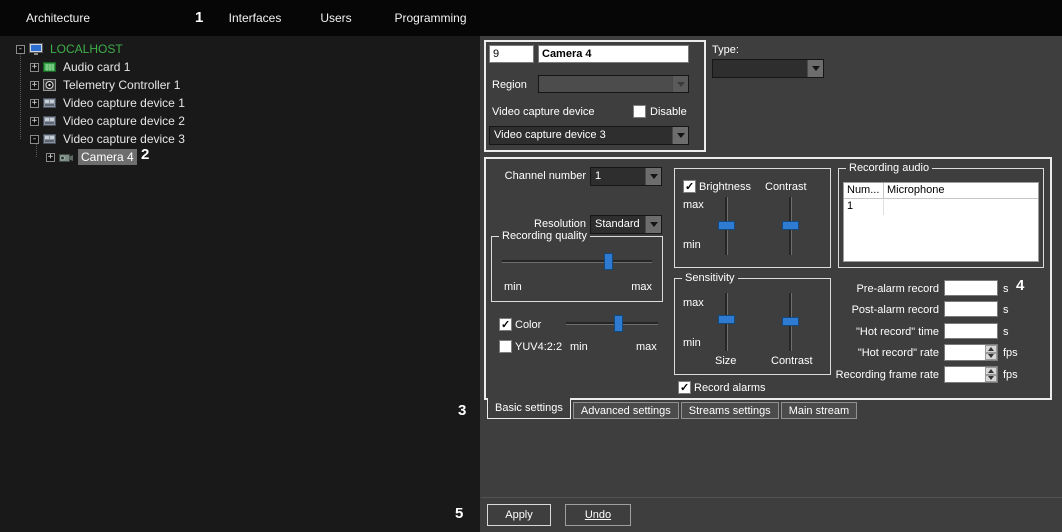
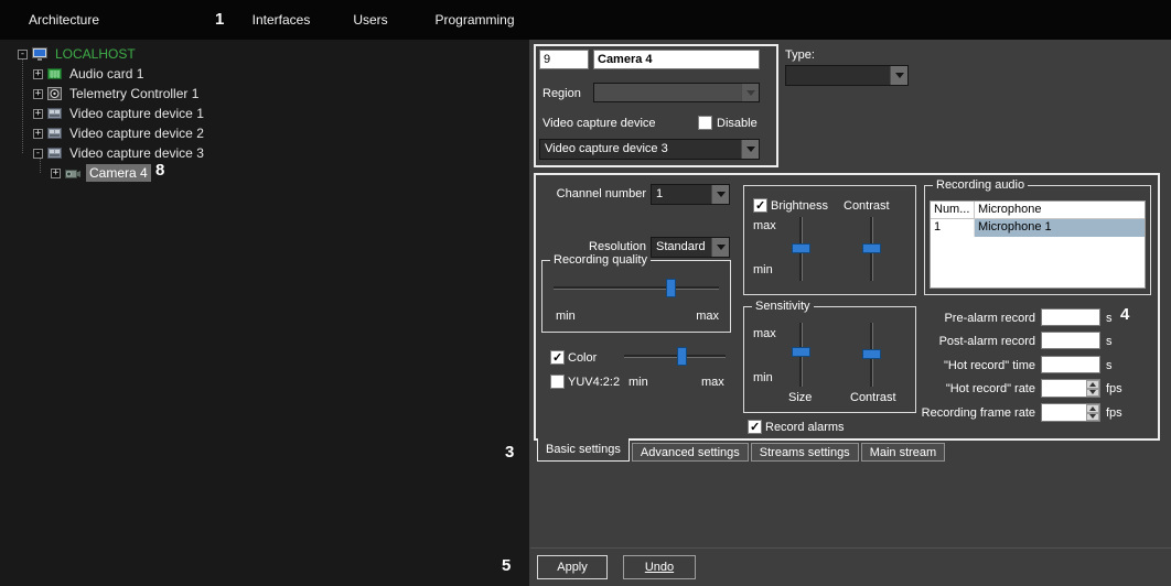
  Architecture
  Interfaces
  Users
  Programming
  -
  LOCALHOST
  +
  Audio card 1
  +
  Telemetry Controller 1
  +
  Video capture device 1
  +
  Video capture device 2
  -
  Video capture device 3
  +
  Camera 4
  9
  Camera 4
  Region
  Video capture device
  Disable
  Video capture device 3
  Type:
  Channel number
  1
  Resolution
  Standard
  Recording quality
  min
  max
  Color
  YUV4:2:2
  min
  max
  Brightness
  Contrast
  max
  min
  Sensitivity
  max
  min
  Size
  Contrast
  Record alarms
  Recording audio
  Num...
  Microphone
  1
+ Microphone 1
  Pre-alarm record
  s
  Post-alarm record
  s
  "Hot record" time
  s
  "Hot record" rate
  fps
  Recording frame rate
  fps
  Basic settings
  Advanced settings
  Streams settings
  Main stream
  Apply
  Undo
  1
- 2
+ 8
  3
  4
  5
